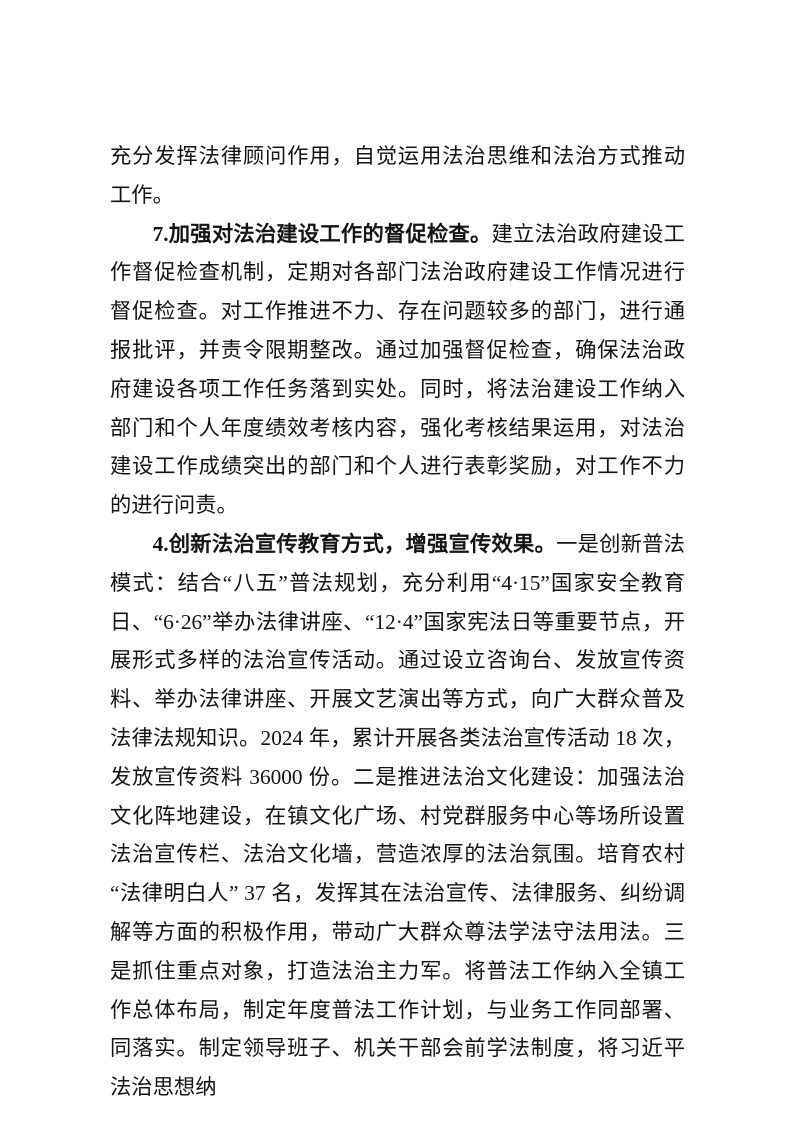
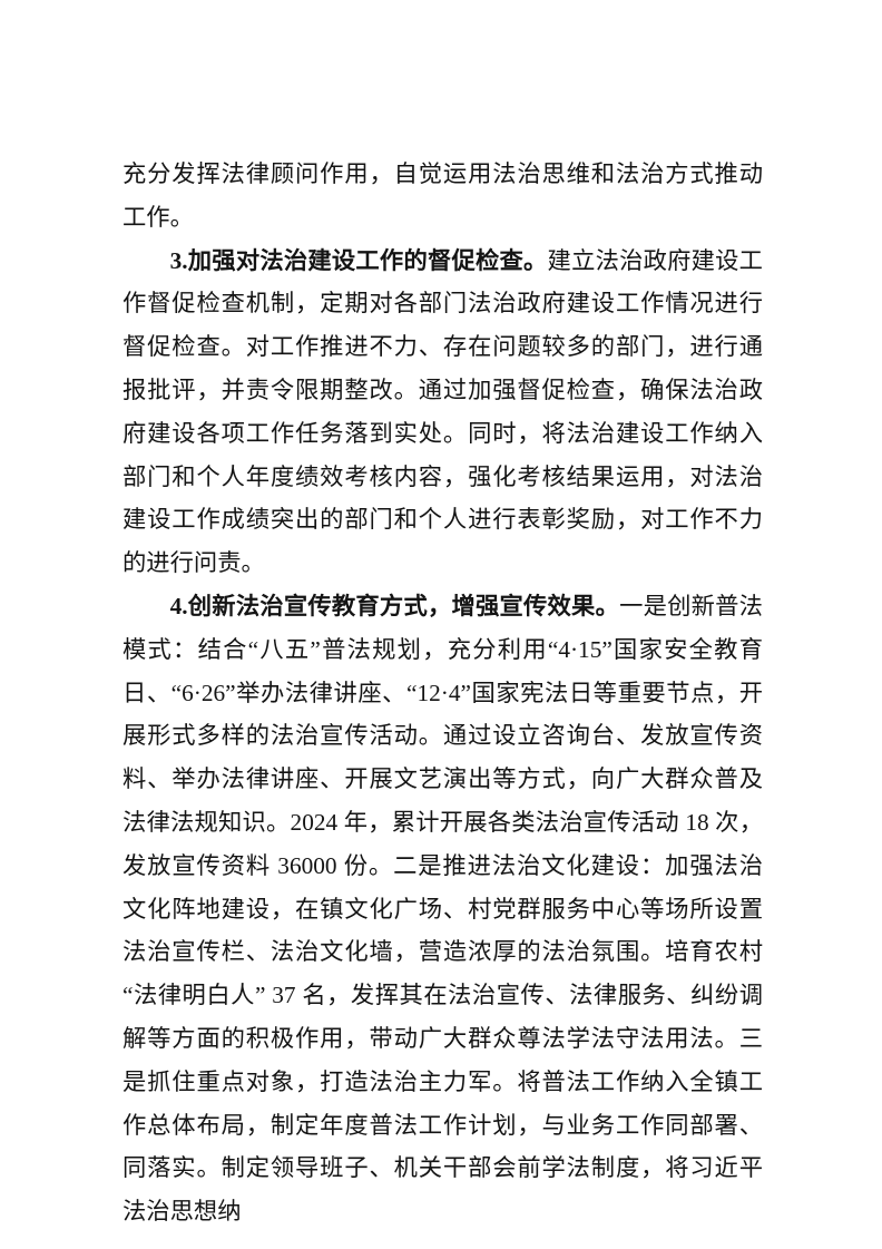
  充分发挥法律顾问作用，自觉运用法治思维和法治方式推动工作。
- 7.加强对法治建设工作的督促检查。建立法治政府建设工作督促检查机制，定期对各部门法治政府建设工作情况进行督促检查。对工作推进不力、存在问题较多的部门，进行通报批评，并责令限期整改。通过加强督促检查，确保法治政府建设各项工作任务落到实处。同时，将法治建设工作纳入部门和个人年度绩效考核内容，强化考核结果运用，对法治建设工作成绩突出的部门和个人进行表彰奖励，对工作不力的进行问责。
+ 3.加强对法治建设工作的督促检查。建立法治政府建设工作督促检查机制，定期对各部门法治政府建设工作情况进行督促检查。对工作推进不力、存在问题较多的部门，进行通报批评，并责令限期整改。通过加强督促检查，确保法治政府建设各项工作任务落到实处。同时，将法治建设工作纳入部门和个人年度绩效考核内容，强化考核结果运用，对法治建设工作成绩突出的部门和个人进行表彰奖励，对工作不力的进行问责。
  4.创新法治宣传教育方式，增强宣传效果。一是创新普法模式：结合“八五”普法规划，充分利用“4·15”国家安全教育日、“6·26”举办法律讲座、“12·4”国家宪法日等重要节点，开展形式多样的法治宣传活动。通过设立咨询台、发放宣传资料、举办法律讲座、开展文艺演出等方式，向广大群众普及法律法规知识。2024 年，累计开展各类法治宣传活动 18 次，发放宣传资料 36000 份。二是推进法治文化建设：加强法治文化阵地建设，在镇文化广场、村党群服务中心等场所设置法治宣传栏、法治文化墙，营造浓厚的法治氛围。培育农村“法律明白人” 37 名，发挥其在法治宣传、法律服务、纠纷调解等方面的积极作用，带动广大群众尊法学法守法用法。三是抓住重点对象，打造法治主力军。将普法工作纳入全镇工作总体布局，制定年度普法工作计划，与业务工作同部署、同落实。制定领导班子、机关干部会前学法制度，将习近平法治思想纳
